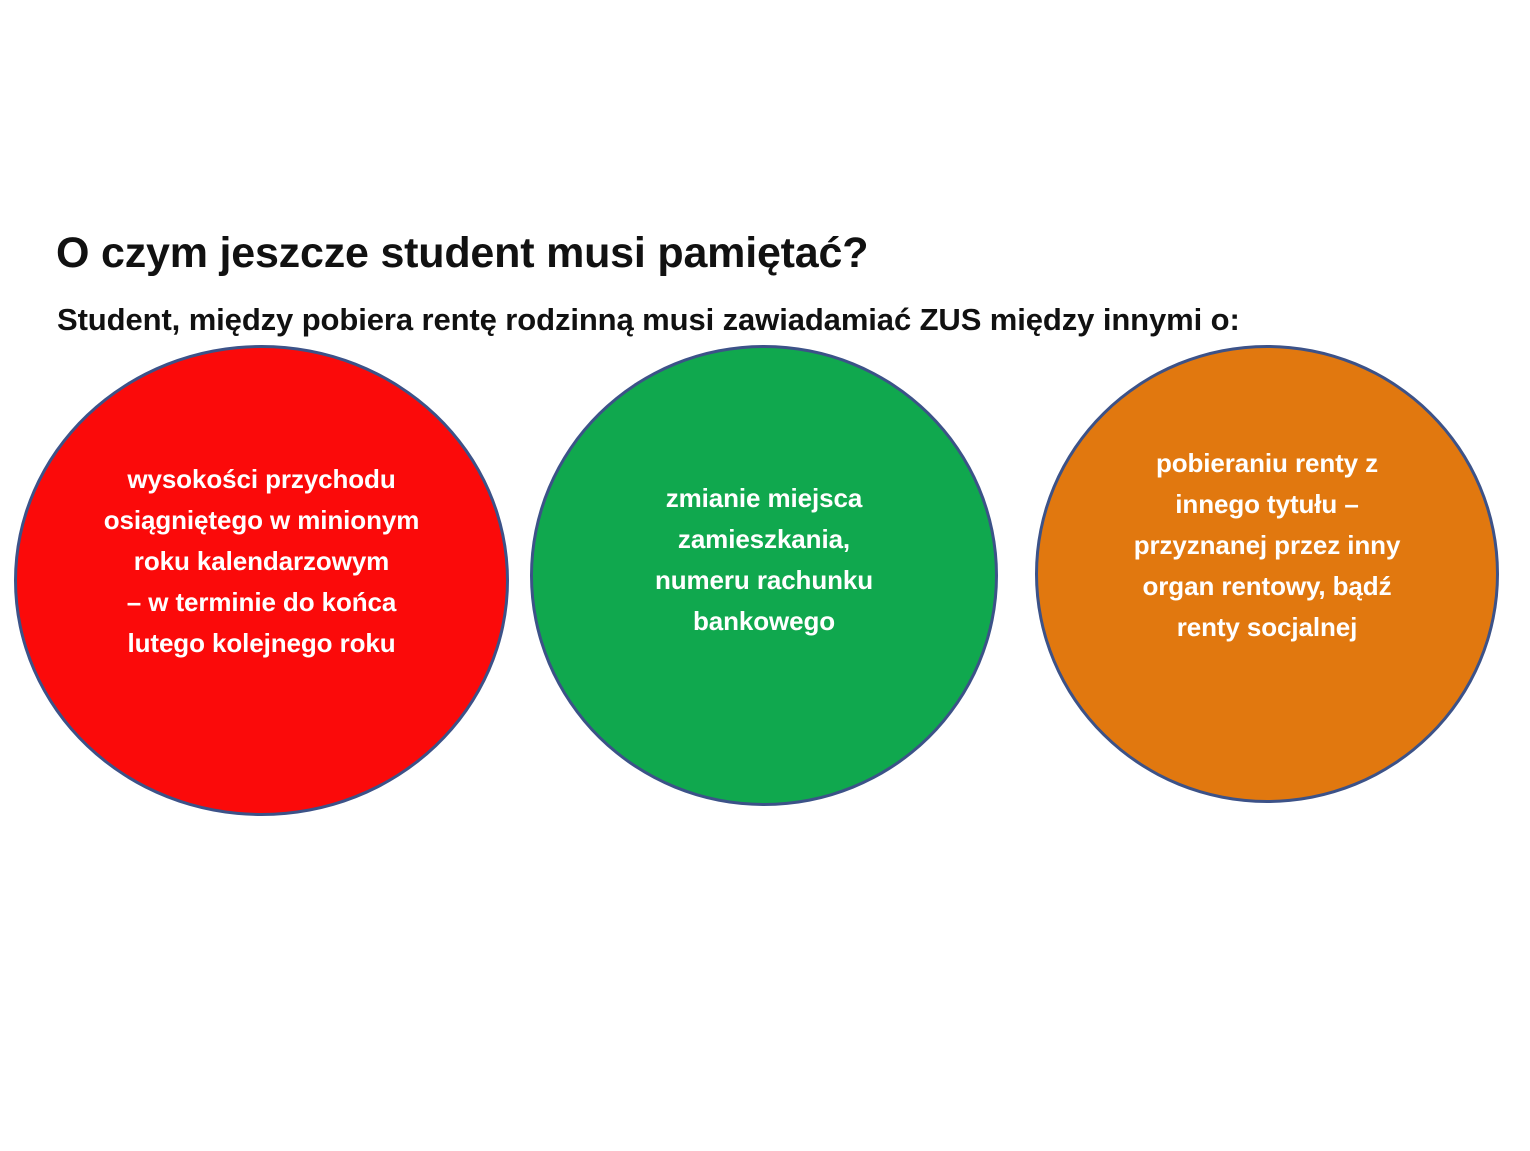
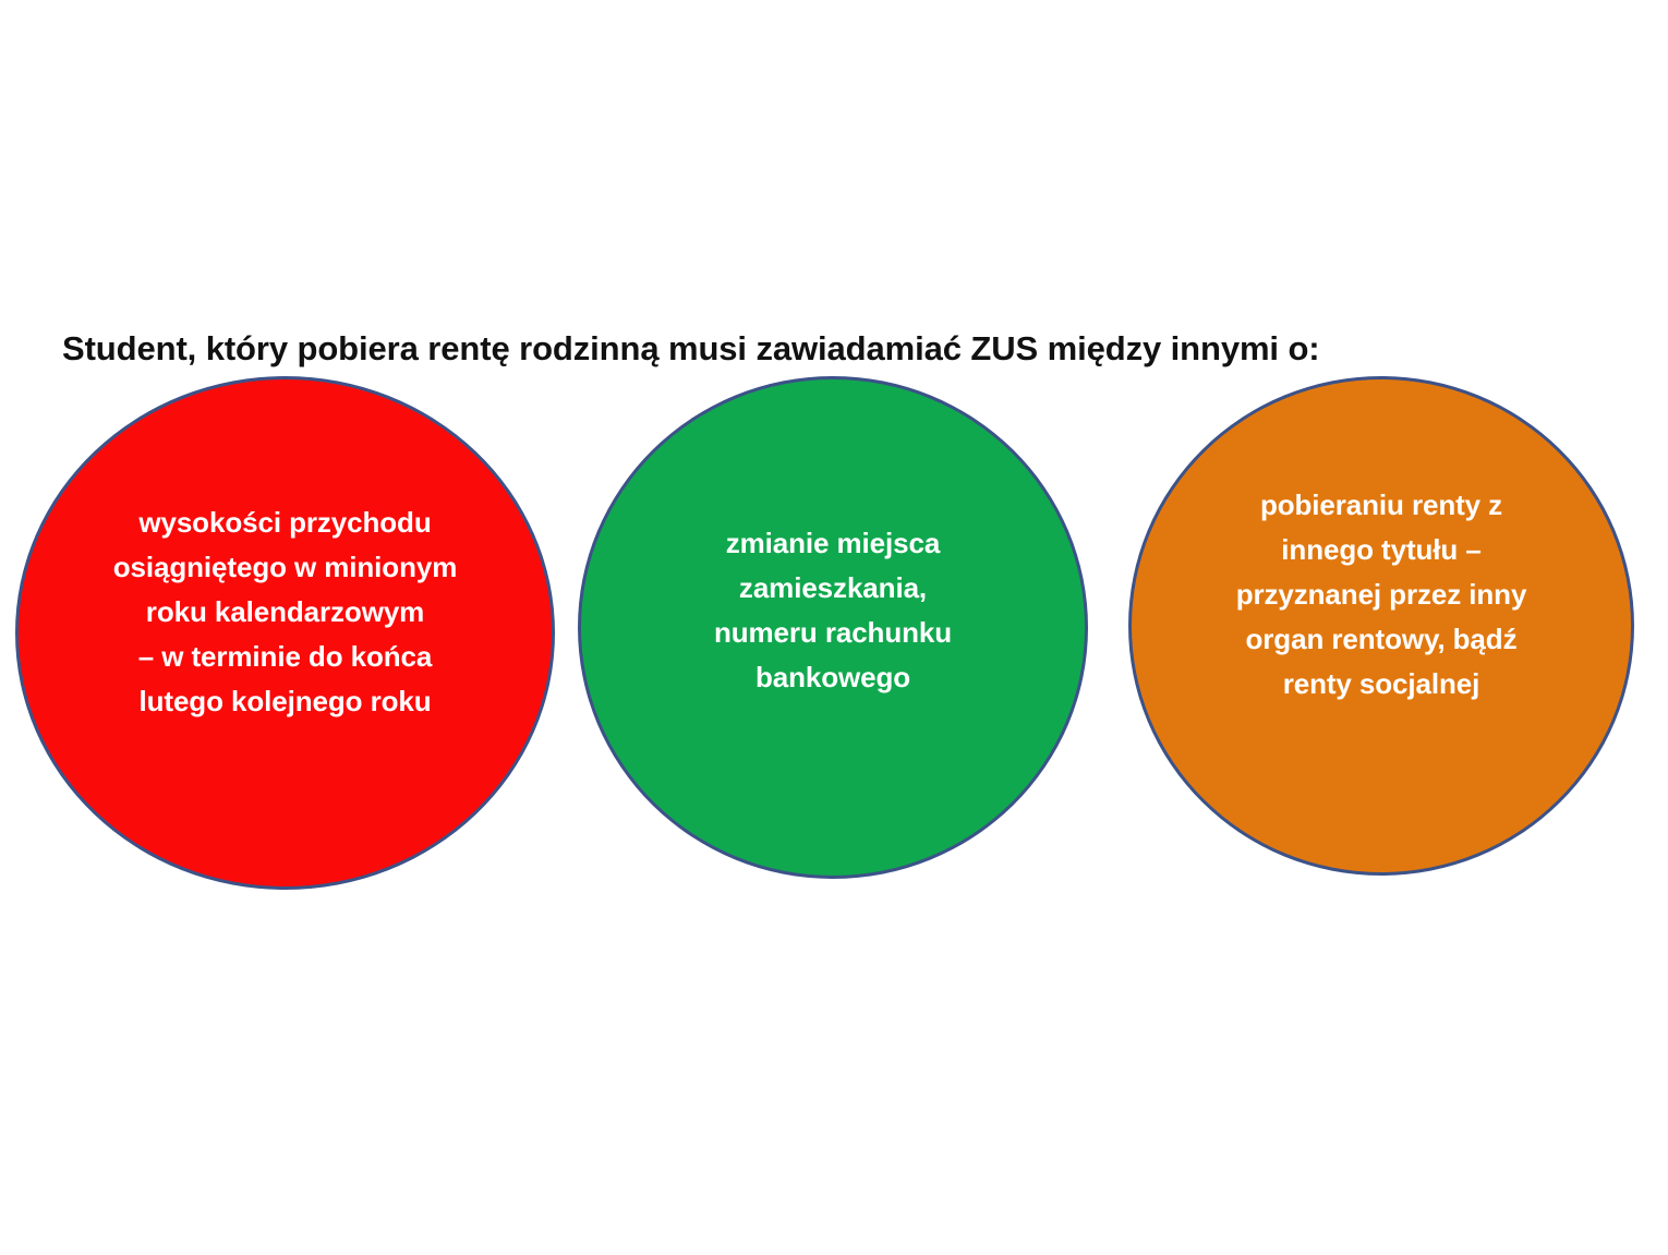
- O czym jeszcze student musi pamiętać?
- Student, między pobiera rentę rodzinną musi zawiadamiać ZUS między innymi o:
+ Student, który pobiera rentę rodzinną musi zawiadamiać ZUS między innymi o:
  wysokości przychodu
  osiągniętego w minionym
  roku kalendarzowym
  – w terminie do końca
  lutego kolejnego roku
  zmianie miejsca
  zamieszkania,
  numeru rachunku
  bankowego
  pobieraniu renty z
  innego tytułu –
  przyznanej przez inny
  organ rentowy, bądź
  renty socjalnej
